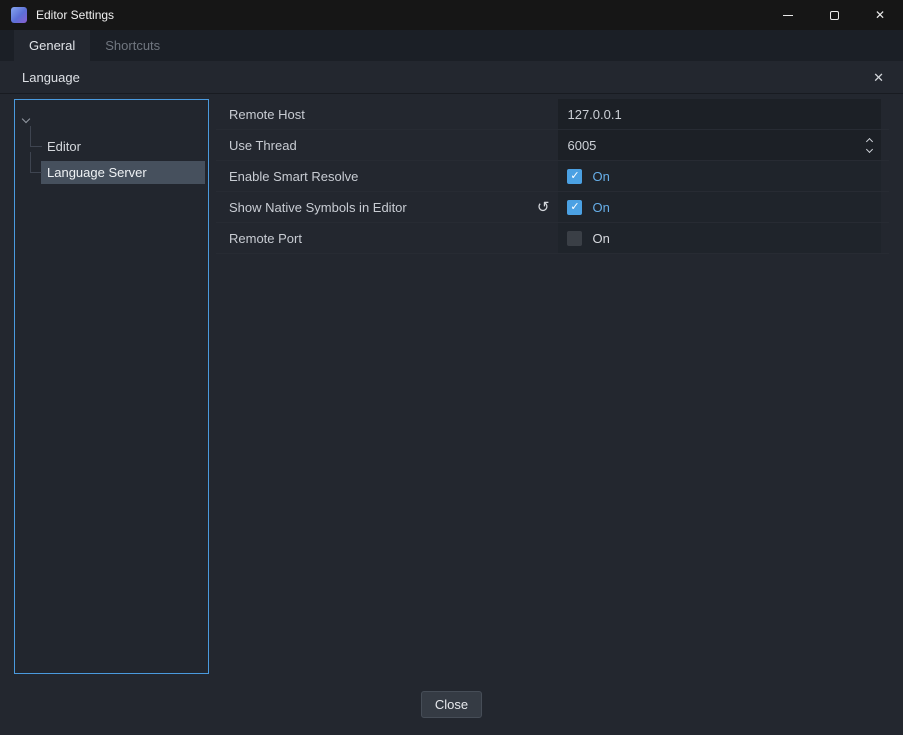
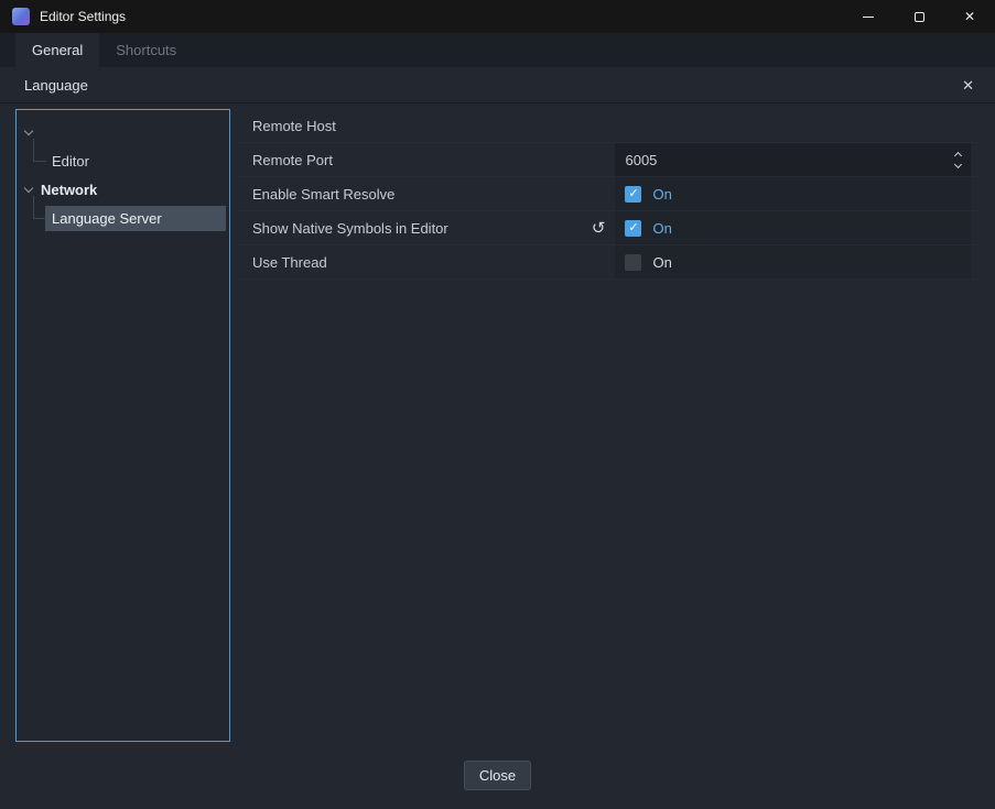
  Editor Settings
  ✕
  General
  Shortcuts
  Language
  ✕
  Editor
+ Network
  Language Server
  Remote Host
- 127.0.0.1
- Use Thread
+ Remote Port
  6005
  Enable Smart Resolve
  ✓
  On
  Show Native Symbols in Editor
  ↺
  ✓
  On
- Remote Port
+ Use Thread
  On
  Close
